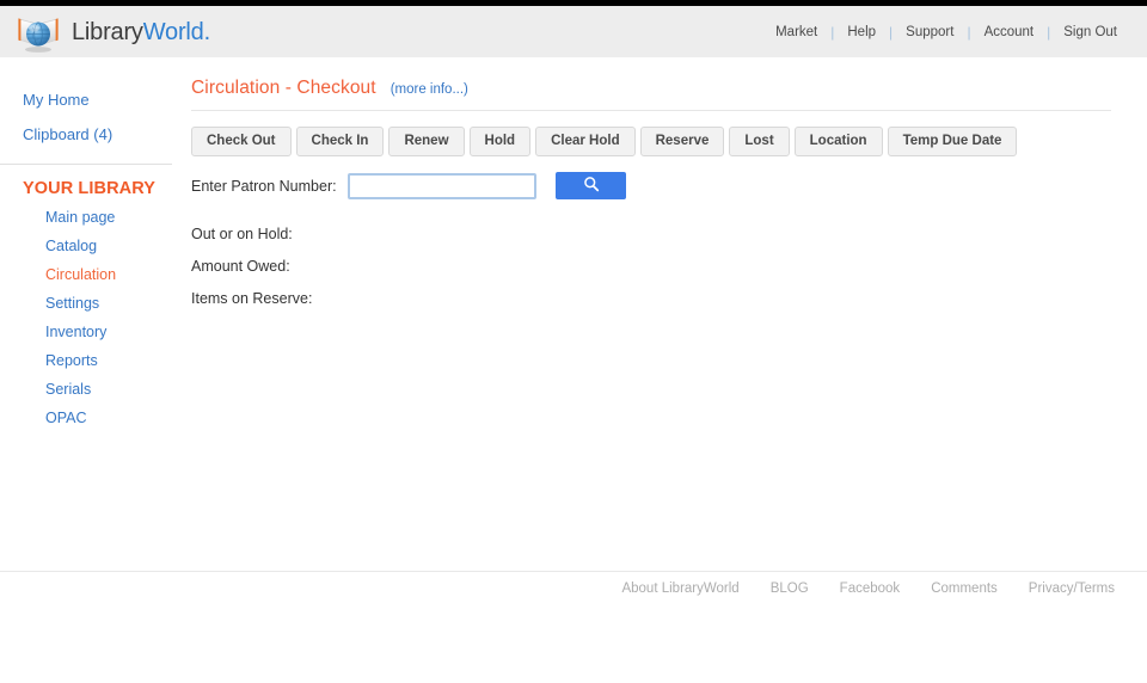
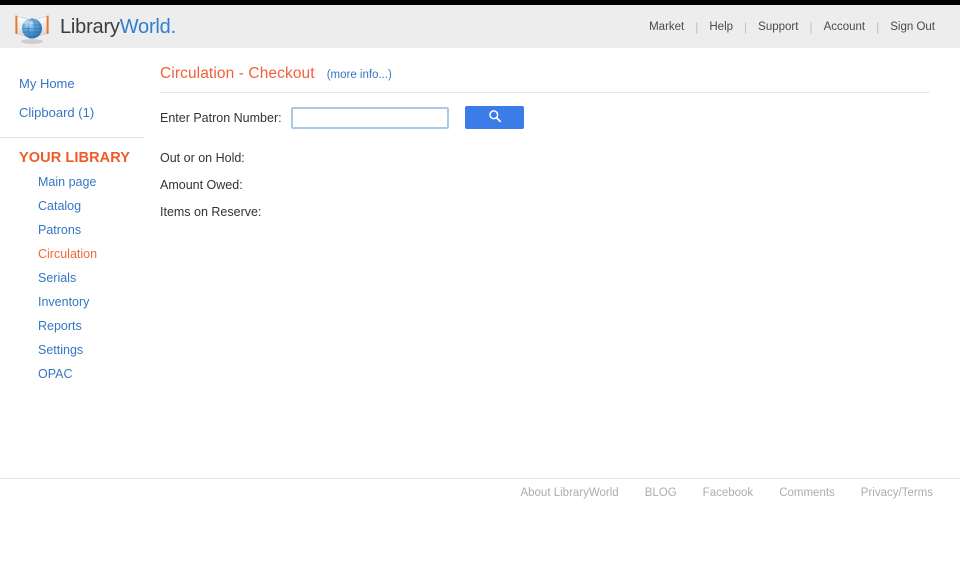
  LibraryWorld.
  Market
  |
  Help
  |
  Support
  |
  Account
  |
  Sign Out
  My Home
- Clipboard (4)
+ Clipboard (1)
  YOUR LIBRARY
  Main page
  Catalog
+ Patrons
  Circulation
- Settings
+ Serials
  Inventory
  Reports
- Serials
+ Settings
  OPAC
  Circulation - Checkout
  (more info...)
- Check Out
- Check In
- Renew
- Hold
- Clear Hold
- Reserve
- Lost
- Location
- Temp Due Date
  Enter Patron Number:
  Out or on Hold:
  Amount Owed:
  Items on Reserve:
  About LibraryWorld
  BLOG
  Facebook
  Comments
  Privacy/Terms
